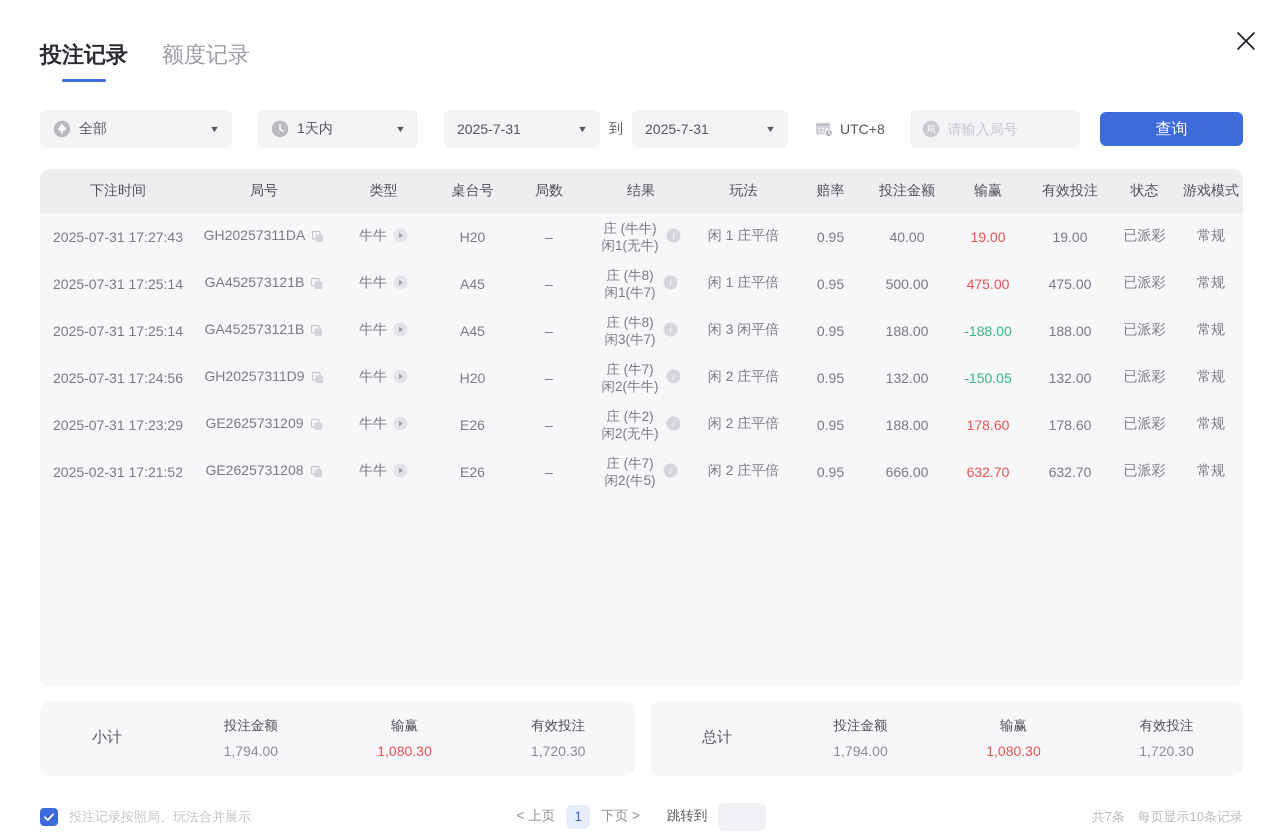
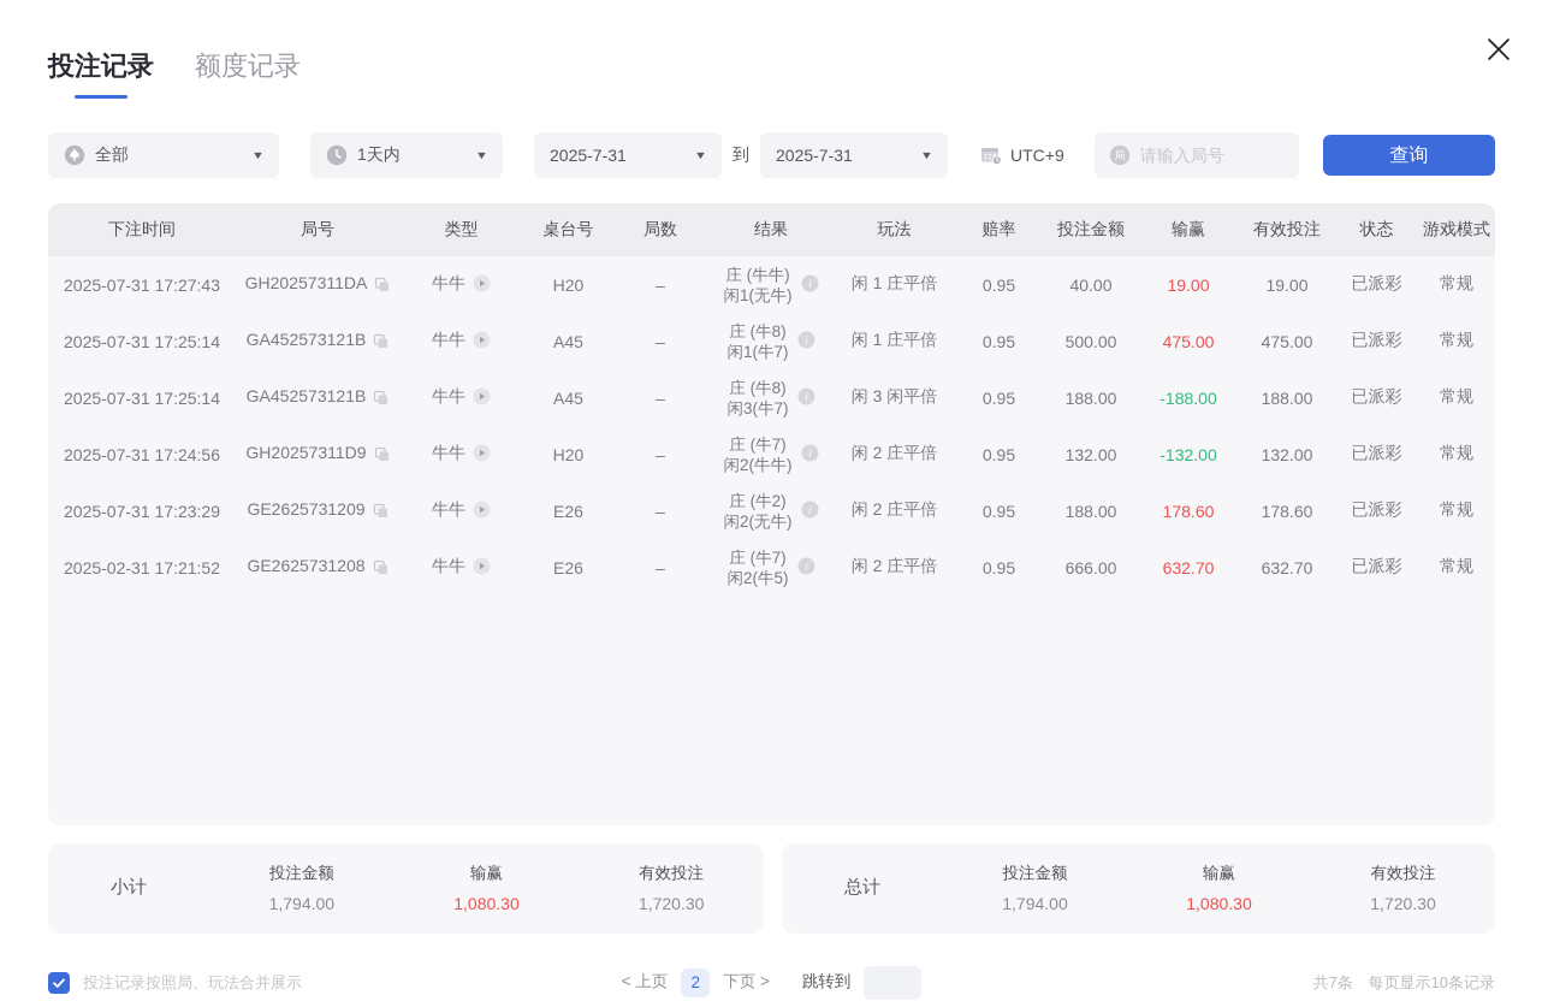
  投注记录
  额度记录
  全部
  ▼
  1天内
  ▼
  2025-7-31
  ▼
  到
  2025-7-31
  ▼
- UTC+8
+ UTC+9
  局
  请输入局号
  查询
  下注时间	局号	类型	桌台号	局数	结果	玩法	赔率	投注金额	输赢	有效投注	状态	游戏模式
  2025-07-31 17:27:43	GH20257311DA	牛牛	H20	–	庄 (牛牛)闲1(无牛) i	闲 1 庄平倍	0.95	40.00	19.00	19.00	已派彩	常规
  2025-07-31 17:25:14	GA452573121B	牛牛	A45	–	庄 (牛8)闲1(牛7) i	闲 1 庄平倍	0.95	500.00	475.00	475.00	已派彩	常规
  2025-07-31 17:25:14	GA452573121B	牛牛	A45	–	庄 (牛8)闲3(牛7) i	闲 3 闲平倍	0.95	188.00	-188.00	188.00	已派彩	常规
- 2025-07-31 17:24:56	GH20257311D9	牛牛	H20	–	庄 (牛7)闲2(牛牛) i	闲 2 庄平倍	0.95	132.00	-150.05	132.00	已派彩	常规
+ 2025-07-31 17:24:56	GH20257311D9	牛牛	H20	–	庄 (牛7)闲2(牛牛) i	闲 2 庄平倍	0.95	132.00	-132.00	132.00	已派彩	常规
  2025-07-31 17:23:29	GE2625731209	牛牛	E26	–	庄 (牛2)闲2(无牛) i	闲 2 庄平倍	0.95	188.00	178.60	178.60	已派彩	常规
  2025-02-31 17:21:52	GE2625731208	牛牛	E26	–	庄 (牛7)闲2(牛5) i	闲 2 庄平倍	0.95	666.00	632.70	632.70	已派彩	常规
  小计
  投注金额
  1,794.00
  输赢
  1,080.30
  有效投注
  1,720.30
  总计
  投注金额
  1,794.00
  输赢
  1,080.30
  有效投注
  1,720.30
  投注记录按照局、玩法合并展示
  < 上页
- 1
+ 2
  下页 >
  跳转到
  共7条 每页显示10条记录
